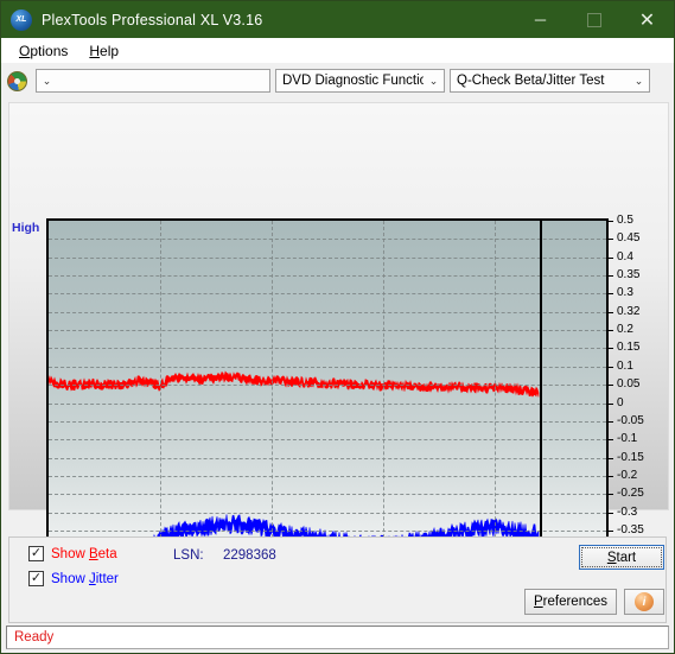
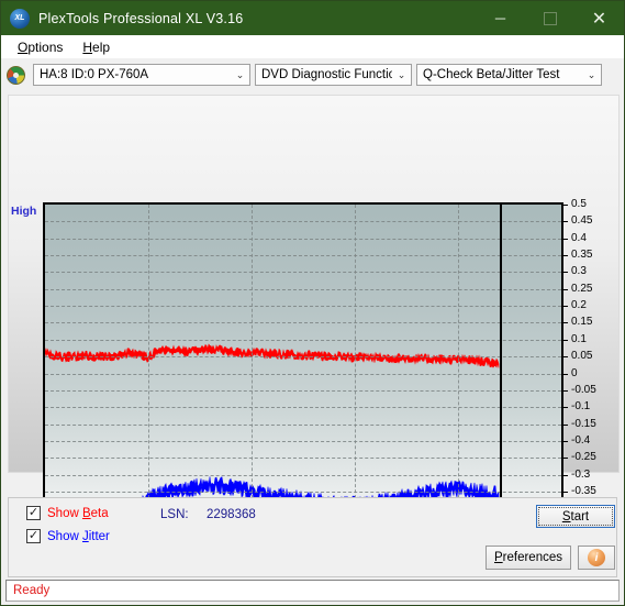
  PlexTools Professional XL V3.16
  ─
  ✕
  Options
  Help
+ HA:8 ID:0 PX-760A
  ⌄
  DVD Diagnostic Functio
  ⌄
  Q-Check Beta/Jitter Test
  ⌄
  High
  0.5
  0.45
  0.4
  0.35
  0.3
- 0.32
+ 0.25
  0.2
  0.15
  0.1
  0.05
  0
  -0.05
  -0.1
  -0.15
- -0.2
+ -0.4
  -0.25
  -0.3
  -0.35
  ✓
  Show Beta
  ✓
  Show Jitter
  LSN:
  2298368
  Start
  Preferences
  i
  Ready
